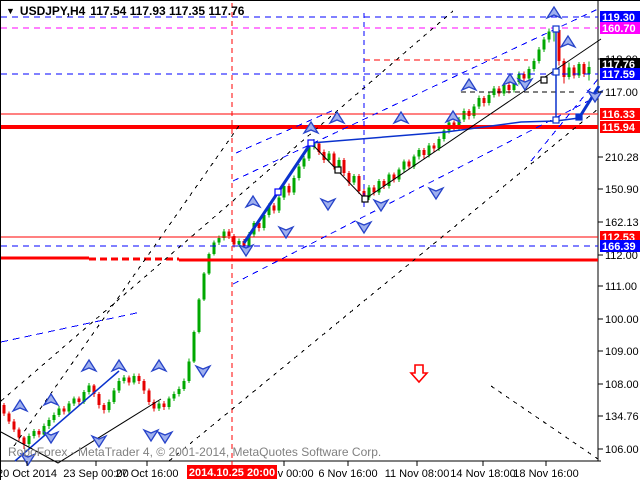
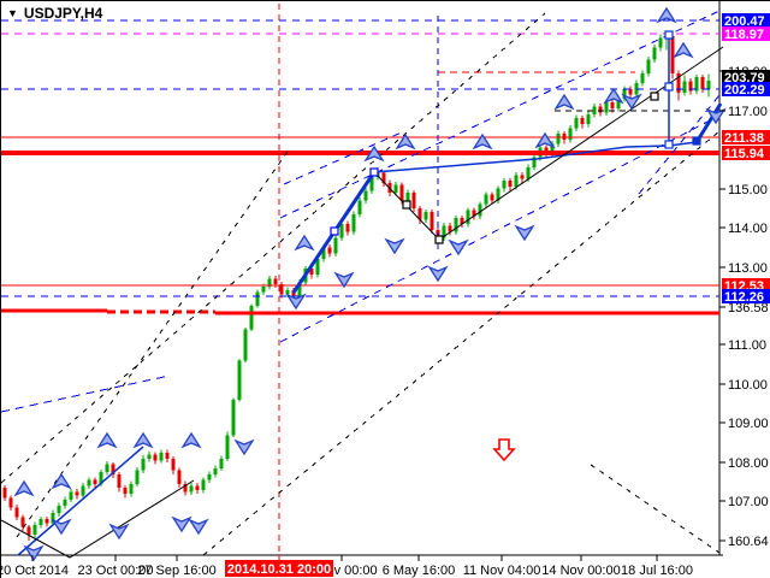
  117.00
- 210.28
+ 115.00
- 150.90
+ 114.00
- 162.13
+ 113.00
- 112.00
+ 136.58
  111.00
- 100.00
+ 110.00
  109.00
  108.00
- 134.76
+ 107.00
- 106.00
+ 160.64
- 119.30
+ 200.47
- 160.70
+ 118.97
- 117.76
+ 203.79
- 117.59
+ 202.29
- 116.33
+ 211.38
  115.94
  112.53
- 166.39
+ 112.26
  20 Oct 2014
- 23 Sep 00:00
+ 23 Oct 00:00
- 27 Oct 16:00
+ 27 Sep 16:00
- 6 Nov 16:00
+ 6 May 16:00
- 11 Nov 08:00
+ 11 Nov 04:00
- 14 Nov 18:00
+ 14 Nov 00:00
- 18 Nov 16:00
+ 18 Jul 16:00
- 2014.10.25 20:00
+ 2014.10.31 20:00
  ▼
  USDJPY,H4
- 117.54 117.93 117.35 117.76
- RoboForex - MetaTrader 4, © 2001-2014, MetaQuotes Software Corp.
